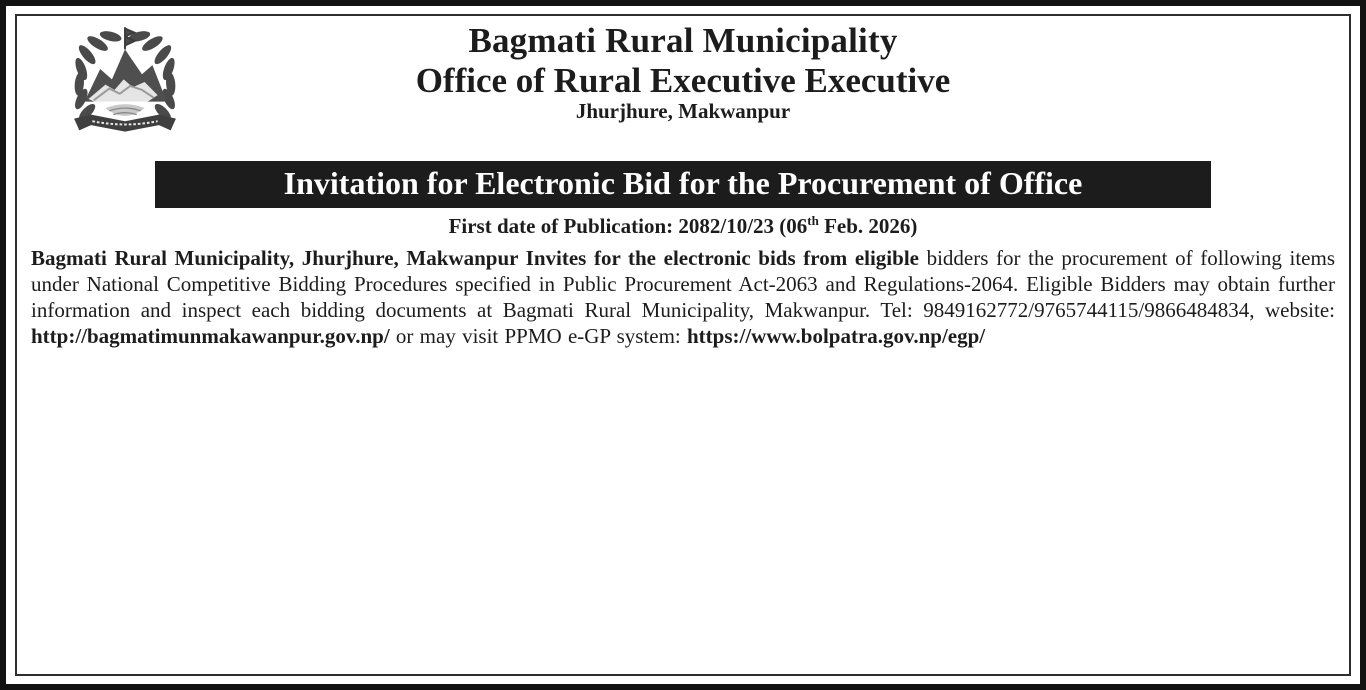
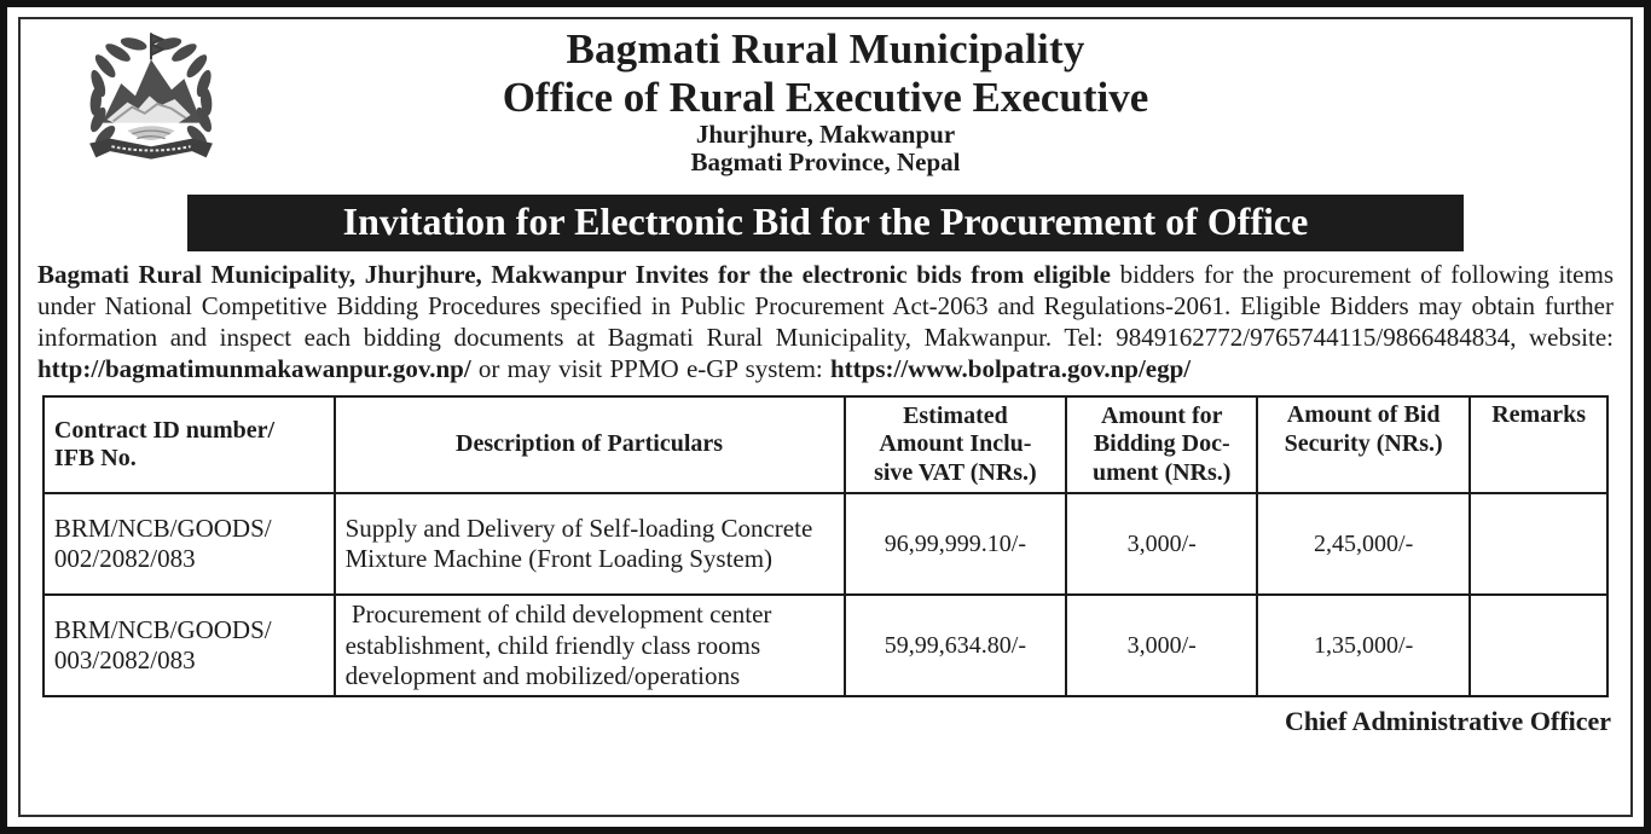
  Bagmati Rural Municipality
  Office of Rural Executive Executive
  Jhurjhure, Makwanpur
+ Bagmati Province, Nepal
  Invitation for Electronic Bid for the Procurement of Office
- First date of Publication: 2082/10/23 (06th Feb. 2026)
- Bagmati Rural Municipality, Jhurjhure, Makwanpur Invites for the electronic bids from eligible bidders for the procurement of following items under National Competitive Bidding Procedures specified in Public Procurement Act-2063 and Regulations-2064. Eligible Bidders may obtain further information and inspect each bidding documents at Bagmati Rural Municipality, Makwanpur. Tel: 9849162772/9765744115/9866484834, website: http://bagmatimunmakawanpur.gov.np/ or may visit PPMO e-GP system: https://www.bolpatra.gov.np/egp/
+ Bagmati Rural Municipality, Jhurjhure, Makwanpur Invites for the electronic bids from eligible bidders for the procurement of following items under National Competitive Bidding Procedures specified in Public Procurement Act-2063 and Regulations-2061. Eligible Bidders may obtain further information and inspect each bidding documents at Bagmati Rural Municipality, Makwanpur. Tel: 9849162772/9765744115/9866484834, website: http://bagmatimunmakawanpur.gov.np/ or may visit PPMO e-GP system: https://www.bolpatra.gov.np/egp/
+ Contract ID number/ IFB No.	Description of Particulars	Estimated Amount Inclu- sive VAT (NRs.)	Amount for Bidding Doc- ument (NRs.)	Amount of Bid Security (NRs.)	Remarks
+ BRM/NCB/GOODS/ 002/2082/083	Supply and Delivery of Self-loading Concrete Mixture Machine (Front Loading System)	96,99,999.10/-	3,000/-	2,45,000/-
+ BRM/NCB/GOODS/ 003/2082/083	Procurement of child development center establishment, child friendly class rooms development and mobilized/operations	59,99,634.80/-	3,000/-	1,35,000/-
+ Chief Administrative Officer
